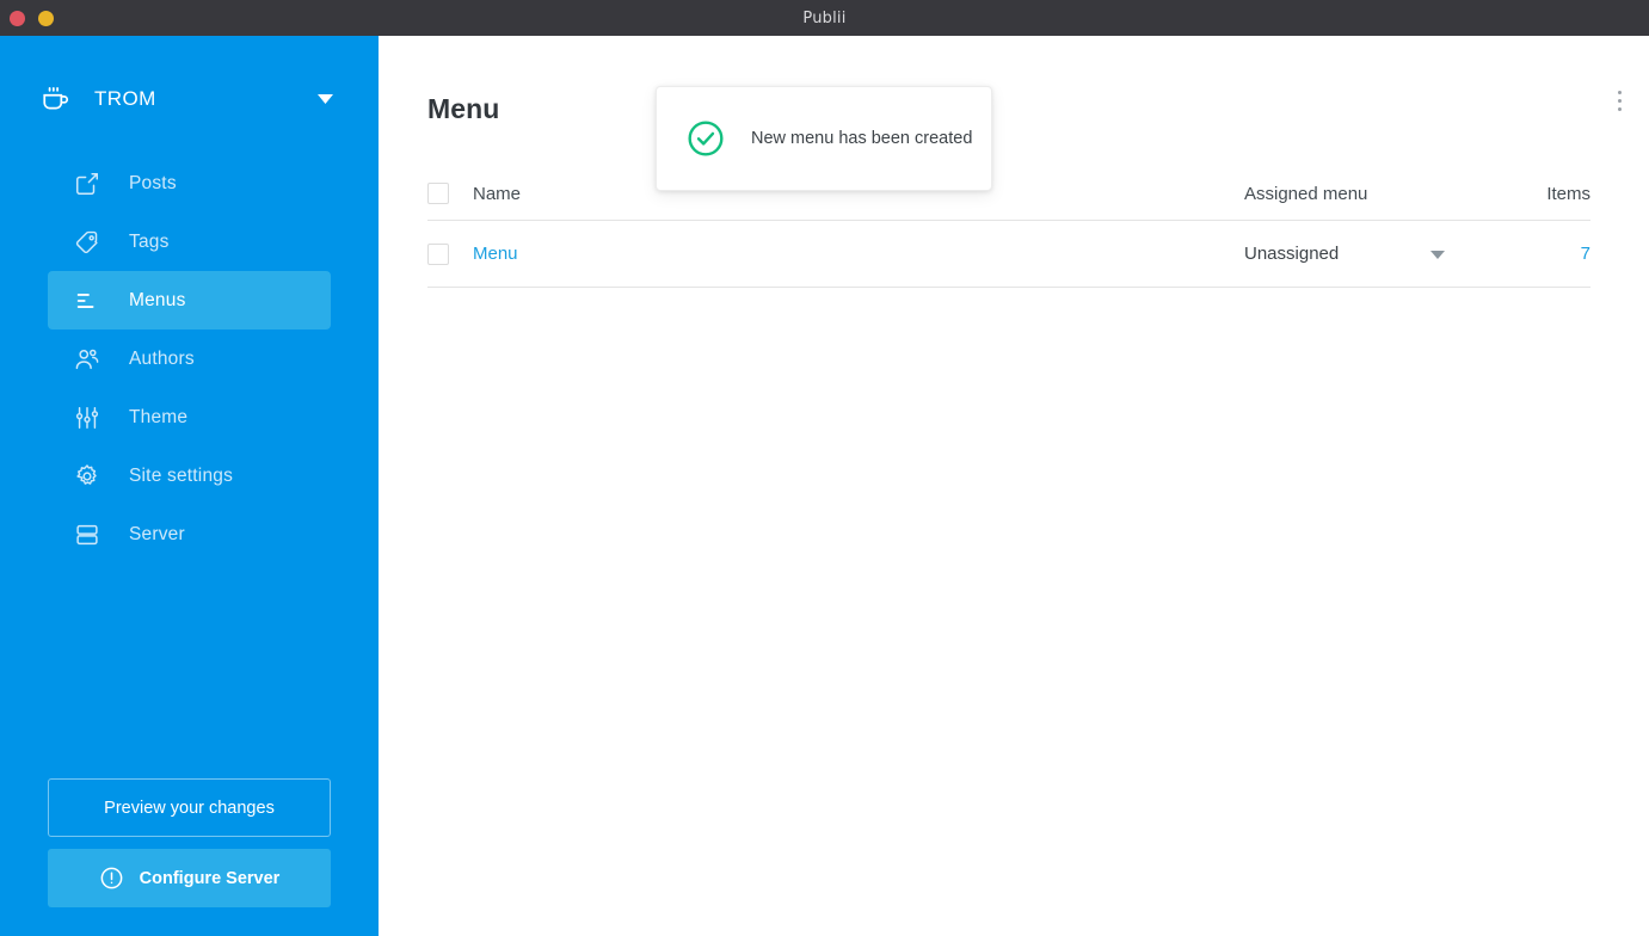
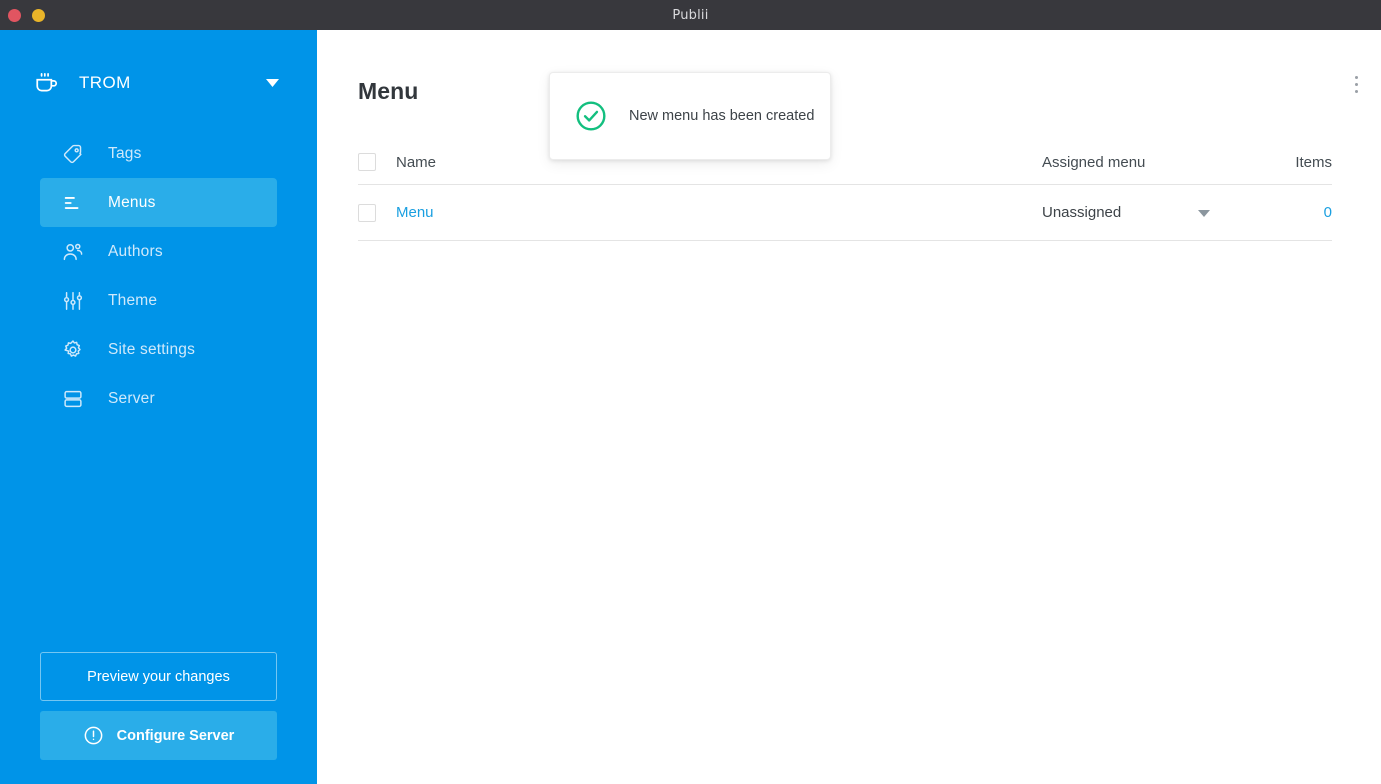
  Publii
  TROM
- Posts
  Tags
  Menus
  Authors
  Theme
  Site settings
  Server
  Preview your changes
  Configure Server
  Menu
  New menu has been created
  Name
  Assigned menu
  Items
  Menu
  Unassigned
- 7
+ 0
